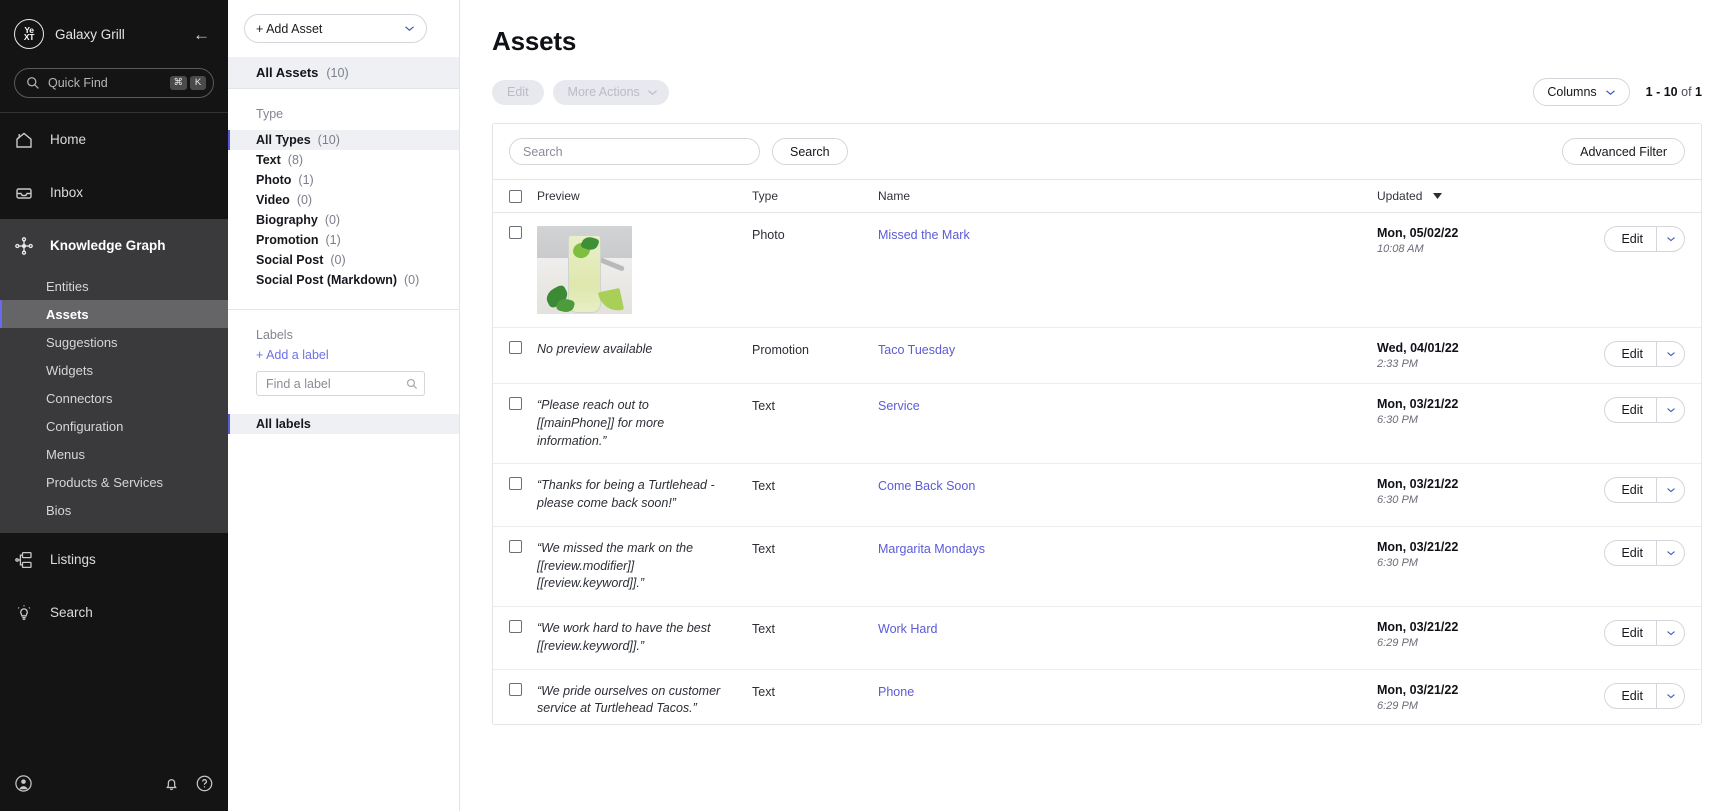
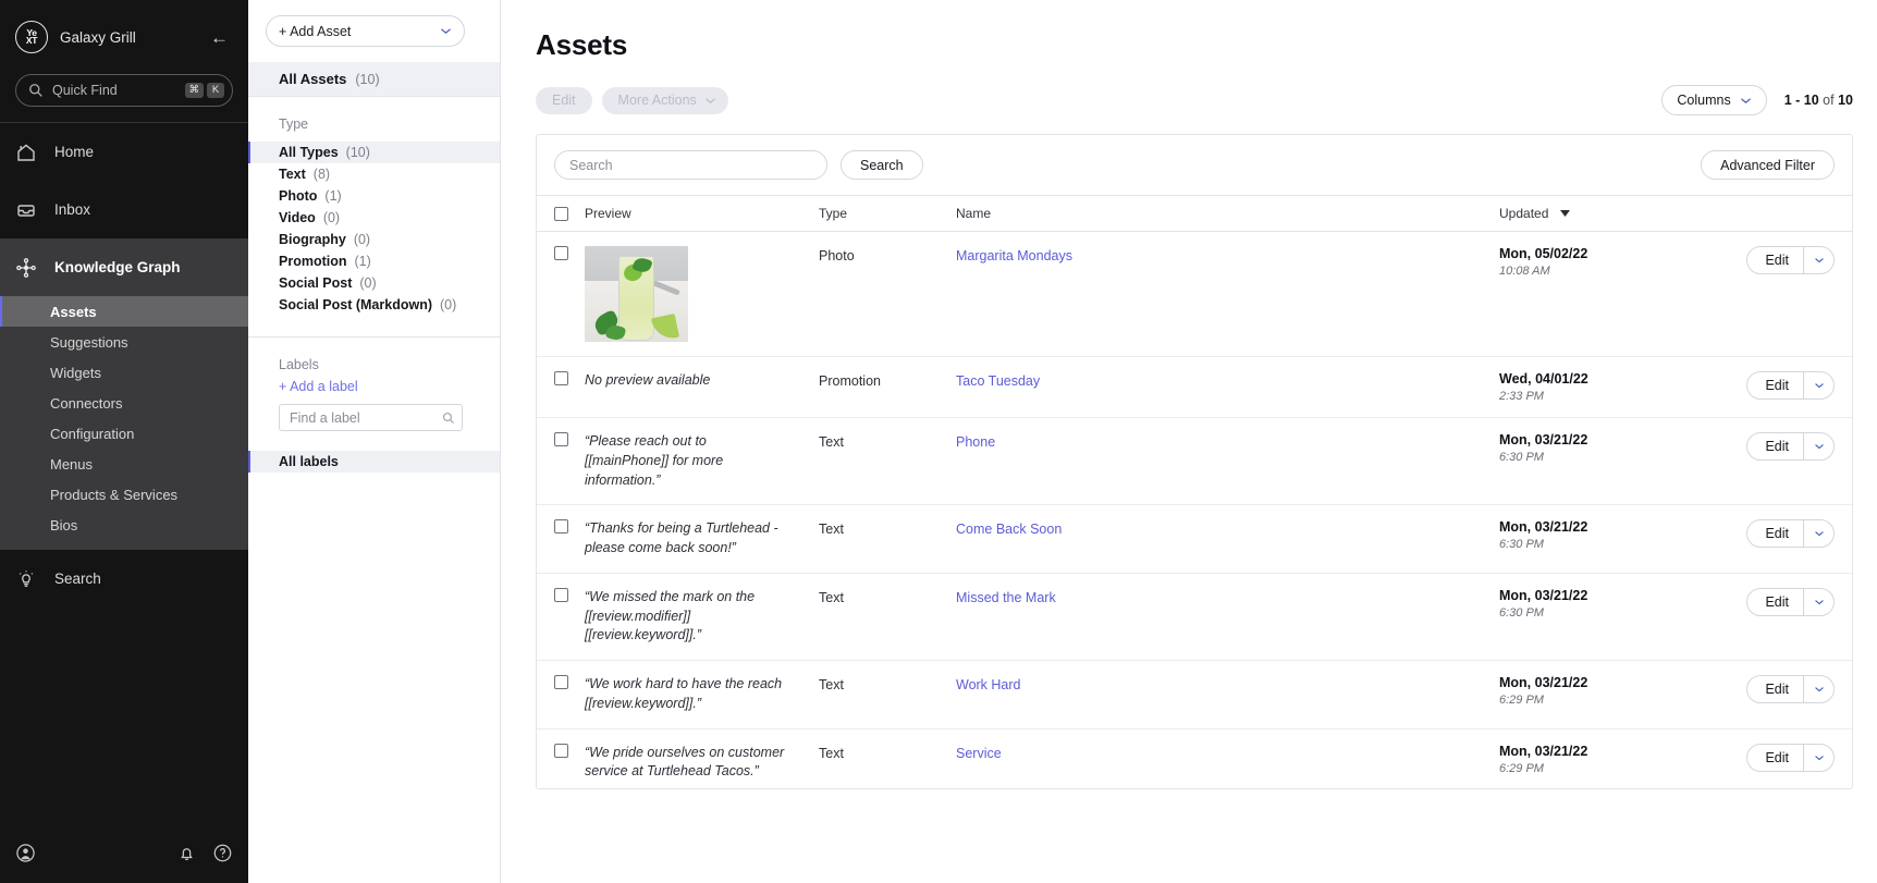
  Ye
  XT
  Galaxy Grill
  ←
  Quick Find
  ⌘
  K
  Home
  Inbox
  Knowledge Graph
- Entities
  Assets
  Suggestions
  Widgets
  Connectors
  Configuration
  Menus
  Products & Services
  Bios
- Listings
  Search
  + Add Asset
  All Assets
  (10)
  Type
  All Types
  (10)
  Text
  (8)
  Photo
  (1)
  Video
  (0)
  Biography
  (0)
  Promotion
  (1)
  Social Post
  (0)
  Social Post (Markdown)
  (0)
  Labels
  + Add a label
  Find a label
  All labels
  Assets
  Edit
  More Actions
  Columns
- 1 - 10 of 1
+ 1 - 10 of 10
  Search
  Search
  Advanced Filter
  	Preview	Type	Name	Updated
- 		Photo	Missed the Mark	Mon, 05/02/22 10:08 AM	Edit
+ 		Photo	Margarita Mondays	Mon, 05/02/22 10:08 AM	Edit
  	No preview available	Promotion	Taco Tuesday	Wed, 04/01/22 2:33 PM	Edit
- 	“Please reach out to [[mainPhone]] for more information.”	Text	Service	Mon, 03/21/22 6:30 PM	Edit
+ 	“Please reach out to [[mainPhone]] for more information.”	Text	Phone	Mon, 03/21/22 6:30 PM	Edit
  	“Thanks for being a Turtlehead - please come back soon!”	Text	Come Back Soon	Mon, 03/21/22 6:30 PM	Edit
- 	“We missed the mark on the [[review.modifier]] [[review.keyword]].”	Text	Margarita Mondays	Mon, 03/21/22 6:30 PM	Edit
+ 	“We missed the mark on the [[review.modifier]] [[review.keyword]].”	Text	Missed the Mark	Mon, 03/21/22 6:30 PM	Edit
- 	“We work hard to have the best [[review.keyword]].”	Text	Work Hard	Mon, 03/21/22 6:29 PM	Edit
+ 	“We work hard to have the reach [[review.keyword]].”	Text	Work Hard	Mon, 03/21/22 6:29 PM	Edit
- 	“We pride ourselves on customer service at Turtlehead Tacos.”	Text	Phone	Mon, 03/21/22 6:29 PM	Edit
+ 	“We pride ourselves on customer service at Turtlehead Tacos.”	Text	Service	Mon, 03/21/22 6:29 PM	Edit
